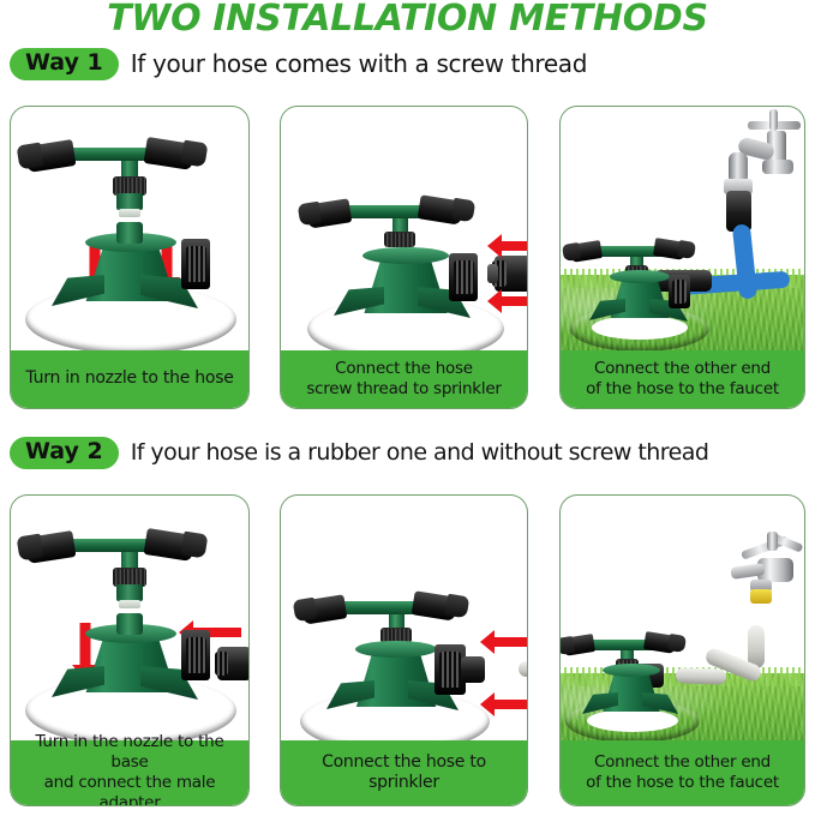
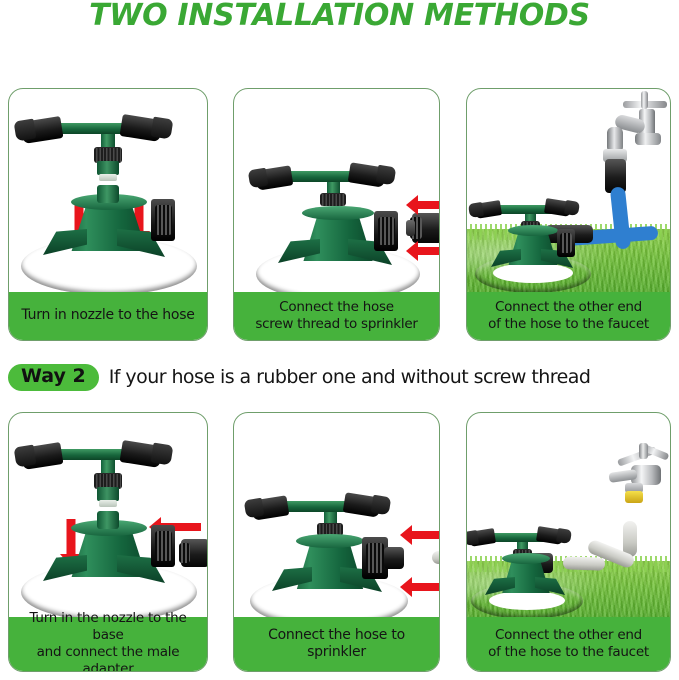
  TWO INSTALLATION METHODS
- Way 1
- If your hose comes with a screw thread
  Turn in nozzle to the hose
  Connect the hose
  screw thread to sprinkler
  Connect the other end
  of the hose to the faucet
  Way 2
  If your hose is a rubber one and without screw thread
  Turn in the nozzle to the base
  and connect the male adapter
  Connect the hose to sprinkler
  Connect the other end
  of the hose to the faucet
